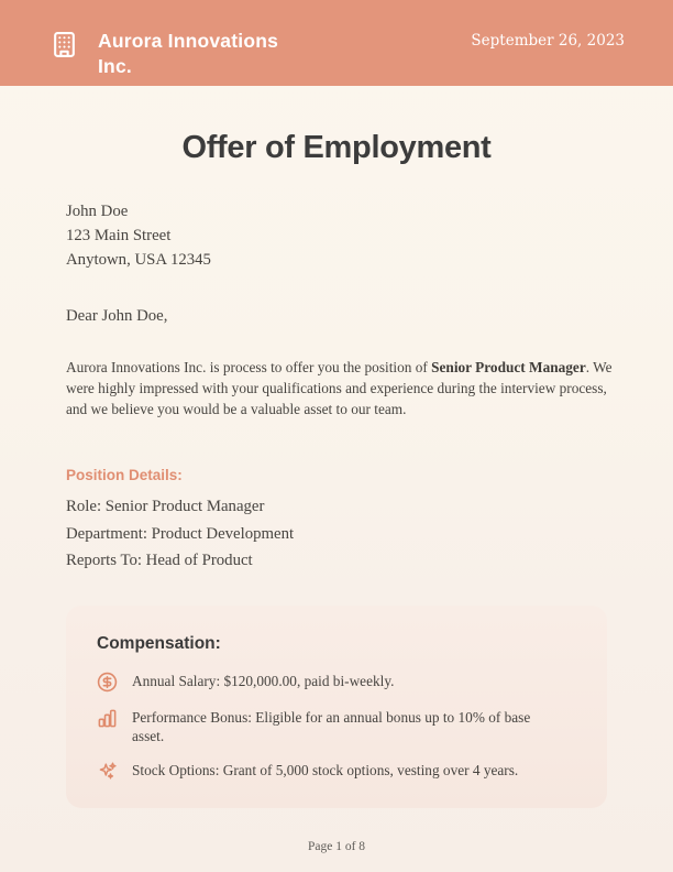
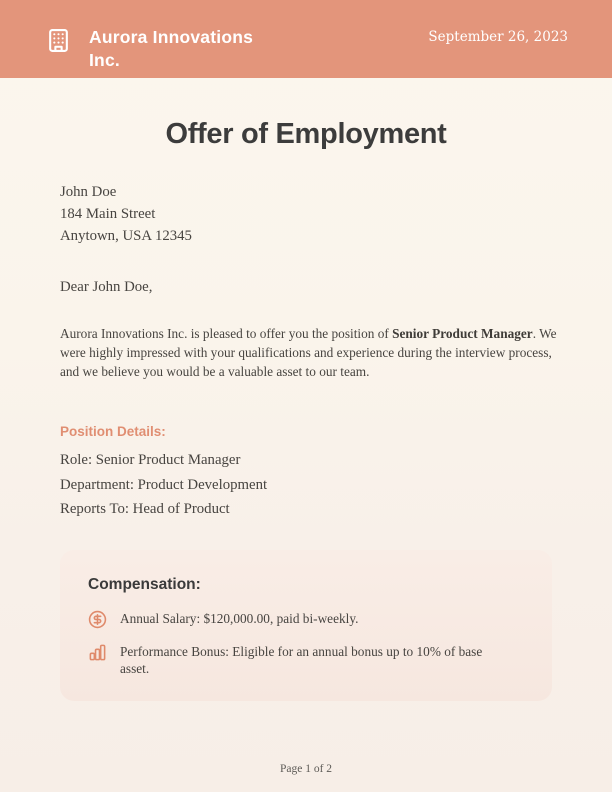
  Aurora Innovations Inc.
  September 26, 2023
  Offer of Employment
  John Doe
- 123 Main Street
+ 184 Main Street
  Anytown, USA 12345
  Dear John Doe,
- Aurora Innovations Inc. is process to offer you the position of Senior Product Manager. We were highly impressed with your qualifications and experience during the interview process, and we believe you would be a valuable asset to our team.
+ Aurora Innovations Inc. is pleased to offer you the position of Senior Product Manager. We were highly impressed with your qualifications and experience during the interview process, and we believe you would be a valuable asset to our team.
  Position Details:
  Role: Senior Product Manager
  Department: Product Development
  Reports To: Head of Product
  Compensation:
  Annual Salary: $120,000.00, paid bi-weekly.
  Performance Bonus: Eligible for an annual bonus up to 10% of base asset.
- Stock Options: Grant of 5,000 stock options, vesting over 4 years.
- Page 1 of 8
+ Page 1 of 2
